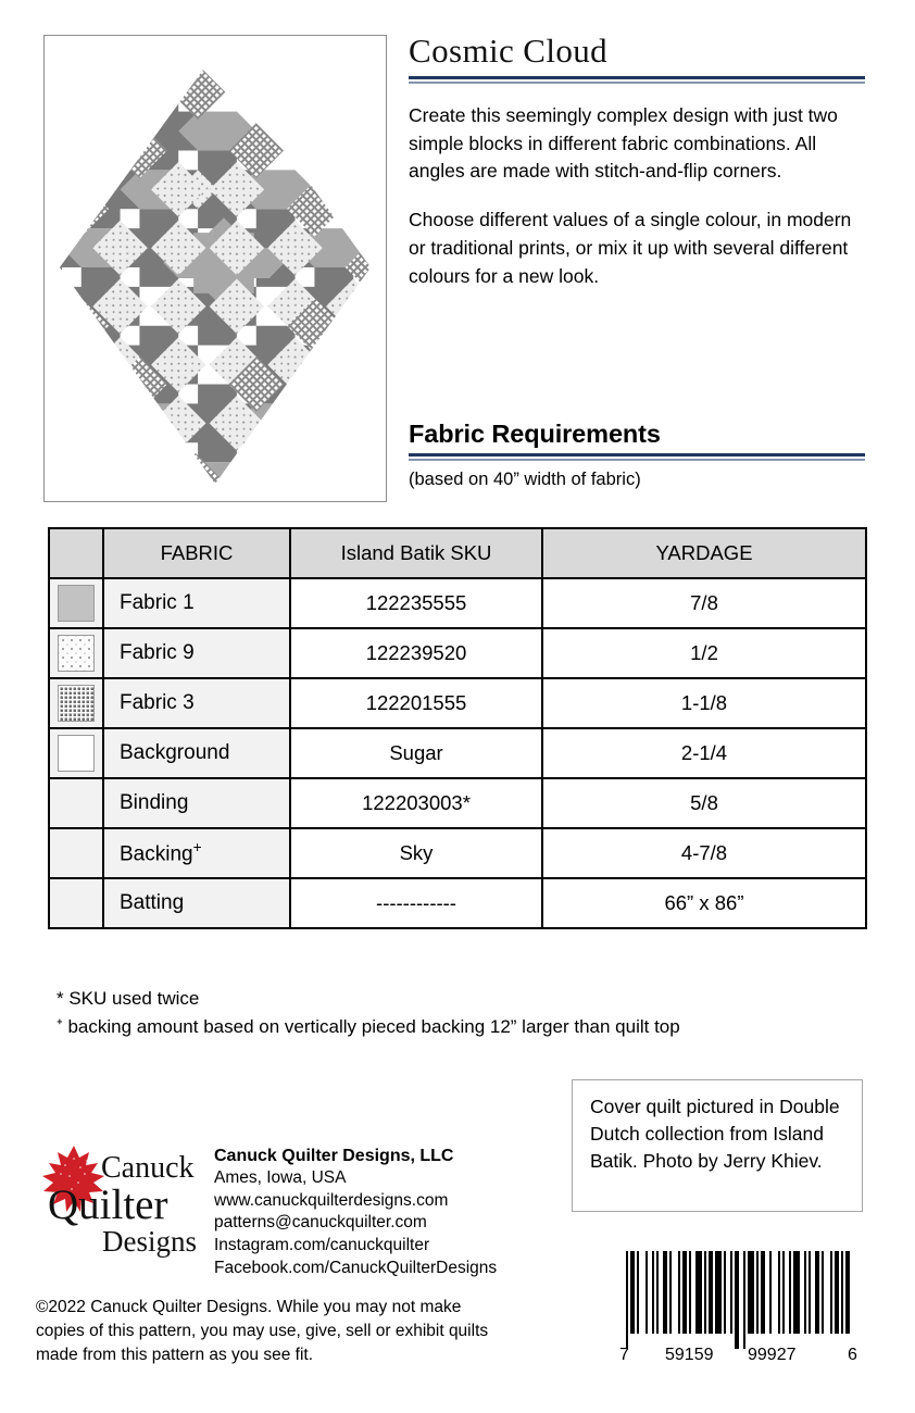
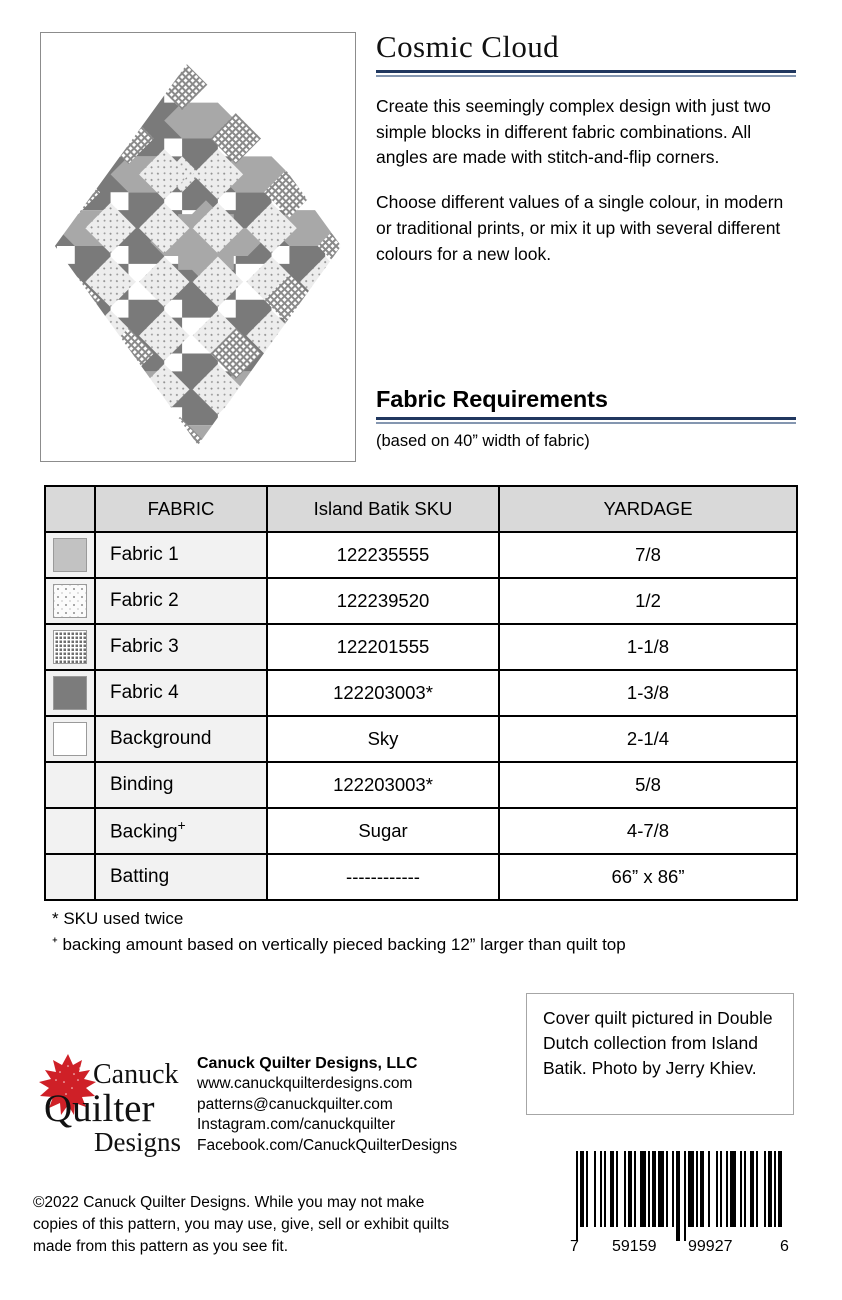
  Cosmic Cloud
  Create this seemingly complex design with just two simple blocks in different fabric combinations. All angles are made with stitch-and-flip corners.
  Choose different values of a single colour, in modern or traditional prints, or mix it up with several different colours for a new look.
  Fabric Requirements
  (based on 40” width of fabric)
  	FABRIC	Island Batik SKU	YARDAGE
  	Fabric 1	122235555	7/8
- 	Fabric 9	122239520	1/2
+ 	Fabric 2	122239520	1/2
  	Fabric 3	122201555	1-1/8
+ 	Fabric 4	122203003*	1-3/8
- 	Background	Sugar	2-1/4
+ 	Background	Sky	2-1/4
  	Binding	122203003*	5/8
- 	Backing+	Sky	4-7/8
+ 	Backing+	Sugar	4-7/8
  	Batting	------------	66” x 86”
  * SKU used twice
  ⁺ backing amount based on vertically pieced backing 12” larger than quilt top
  Cover quilt pictured in Double Dutch collection from Island Batik. Photo by Jerry Khiev.
  Canuck
  Quilter
  Designs
  Canuck Quilter Designs, LLC
- Ames, Iowa, USA
  www.canuckquilterdesigns.com
  patterns@canuckquilter.com
  Instagram.com/canuckquilter
  Facebook.com/CanuckQuilterDesigns
  ©2022 Canuck Quilter Designs. While you may not make
  copies of this pattern, you may use, give, sell or exhibit quilts
  made from this pattern as you see fit.
  7
  59159
  99927
  6
